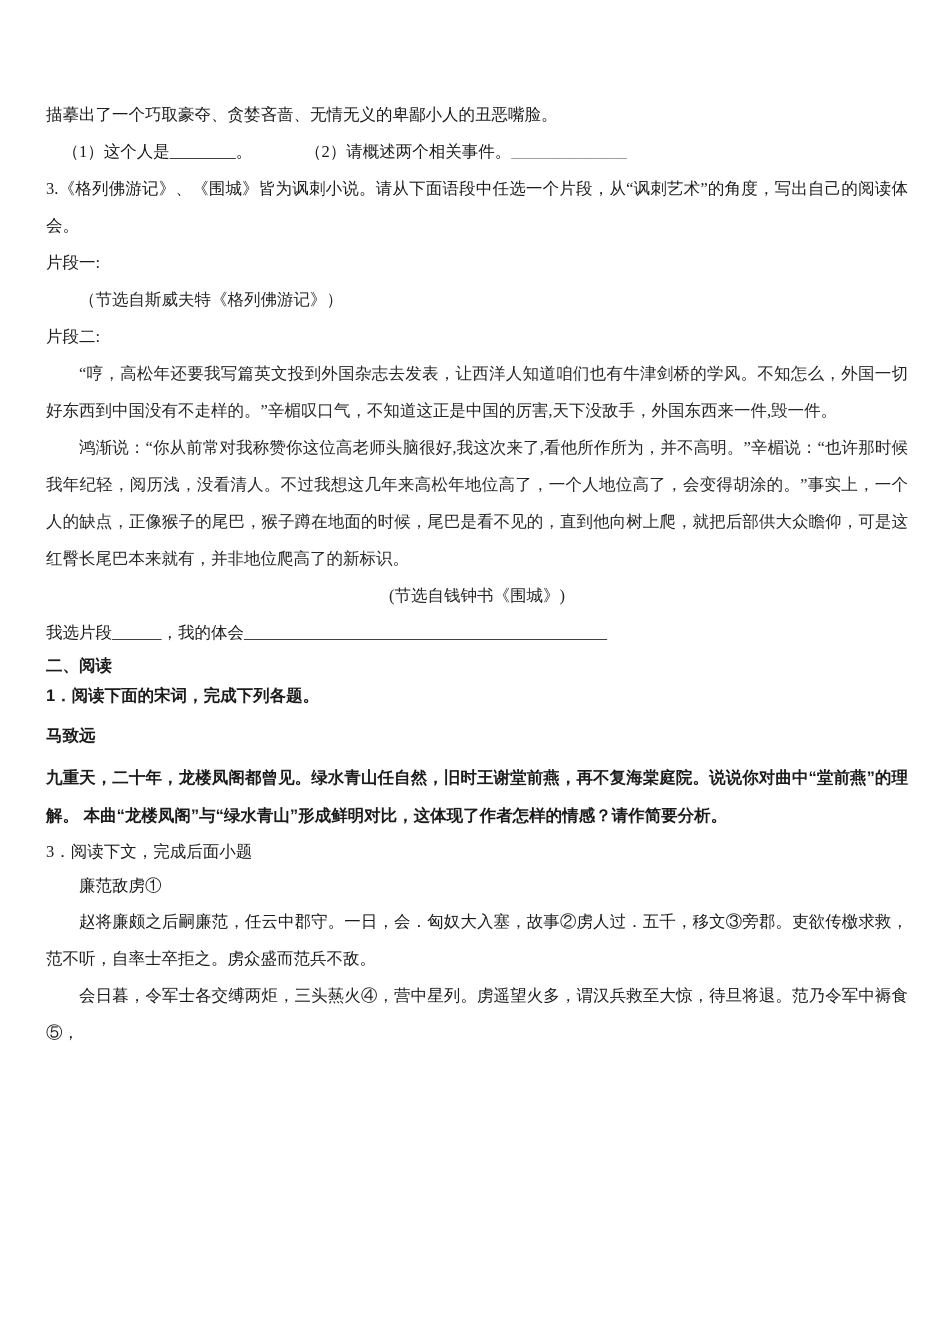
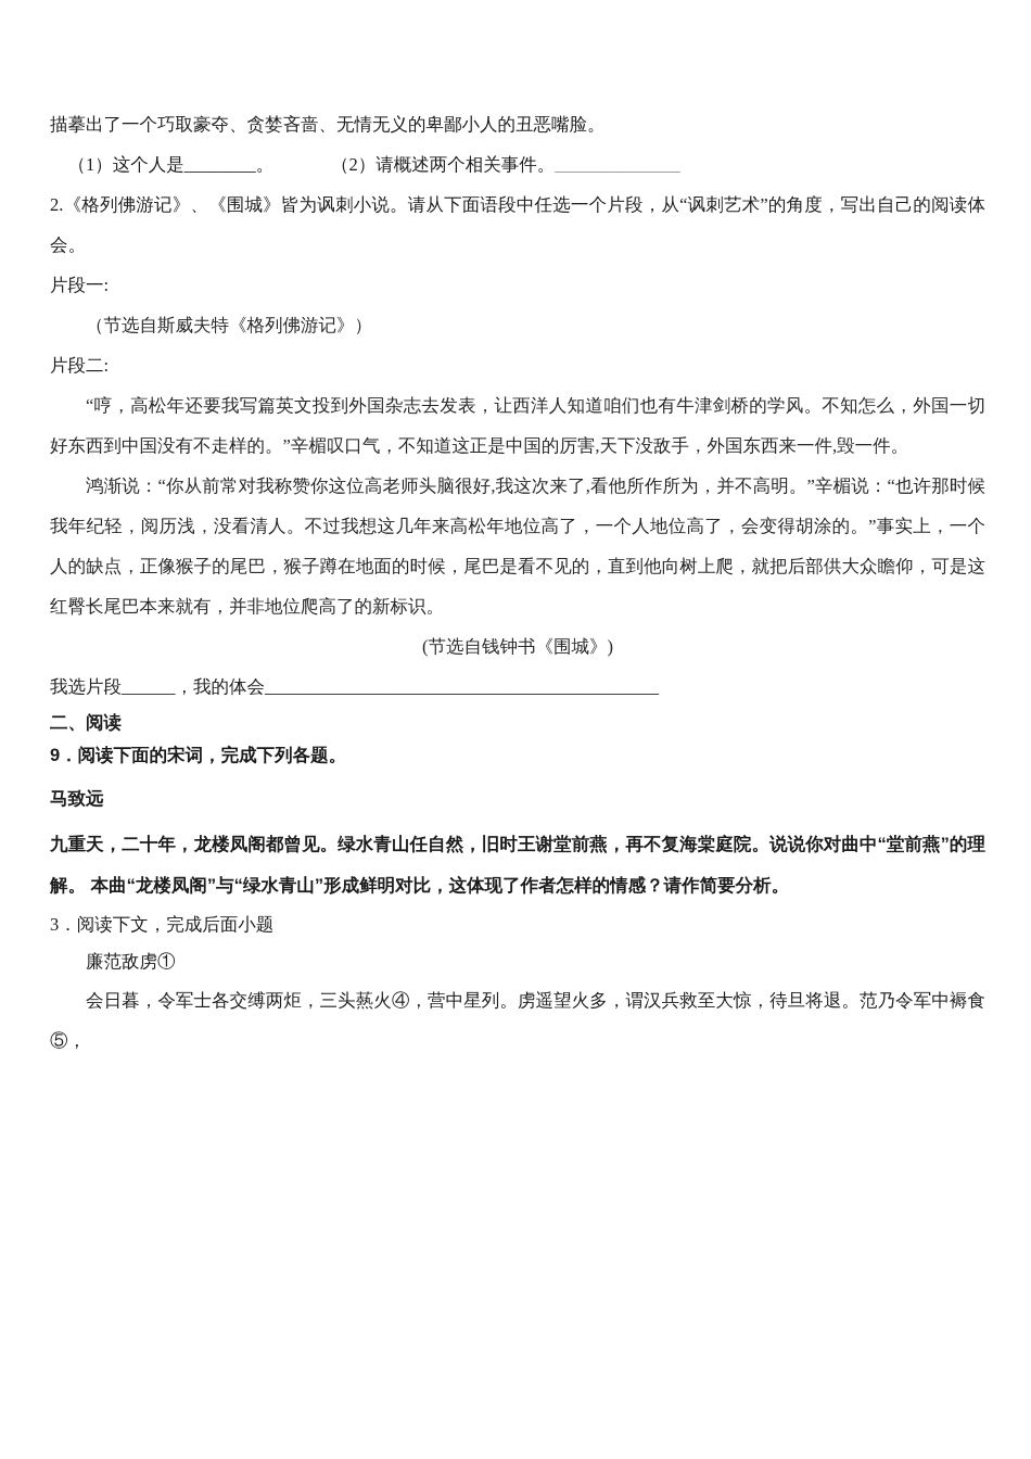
  描摹出了一个巧取豪夺、贪婪吝啬、无情无义的卑鄙小人的丑恶嘴脸。
  （1）这个人是________。 （2）请概述两个相关事件。______________
- 3.《格列佛游记》、《围城》皆为讽刺小说。请从下面语段中任选一个片段，从“讽刺艺术”的角度，写出自己的阅读体会。
+ 2.《格列佛游记》、《围城》皆为讽刺小说。请从下面语段中任选一个片段，从“讽刺艺术”的角度，写出自己的阅读体会。
  片段一:
  （节选自斯威夫特《格列佛游记》）
  片段二:
  “哼，高松年还要我写篇英文投到外国杂志去发表，让西洋人知道咱们也有牛津剑桥的学风。不知怎么，外国一切好东西到中国没有不走样的。”辛楣叹口气，不知道这正是中国的厉害,天下没敌手，外国东西来一件,毁一件。
  鸿渐说：“你从前常对我称赞你这位高老师头脑很好,我这次来了,看他所作所为，并不高明。”辛楣说：“也许那时候我年纪轻，阅历浅，没看清人。不过我想这几年来高松年地位高了，一个人地位高了，会变得胡涂的。”事实上，一个人的缺点，正像猴子的尾巴，猴子蹲在地面的时候，尾巴是看不见的，直到他向树上爬，就把后部供大众瞻仰，可是这红臀长尾巴本来就有，并非地位爬高了的新标识。
  (节选自钱钟书《围城》)
  我选片段______，我的体会____________________________________________
  二、阅读
- 1．阅读下面的宋词，完成下列各题。
+ 9．阅读下面的宋词，完成下列各题。
  马致远
  九重天，二十年，龙楼凤阁都曾见。绿水青山任自然，旧时王谢堂前燕，再不复海棠庭院。说说你对曲中“堂前燕”的理解。 本曲“龙楼凤阁”与“绿水青山”形成鲜明对比，这体现了作者怎样的情感？请作简要分析。
  3．阅读下文，完成后面小题
  廉范敌虏①
- 赵将廉颇之后嗣廉范，任云中郡守。一日，会．匈奴大入塞，故事②虏人过．五千，移文③旁郡。吏欲传檄求救，范不听，自率士卒拒之。虏众盛而范兵不敌。
  会日暮，令军士各交缚两炬，三头爇火④，营中星列。虏遥望火多，谓汉兵救至大惊，待旦将退。范乃令军中褥食⑤，
